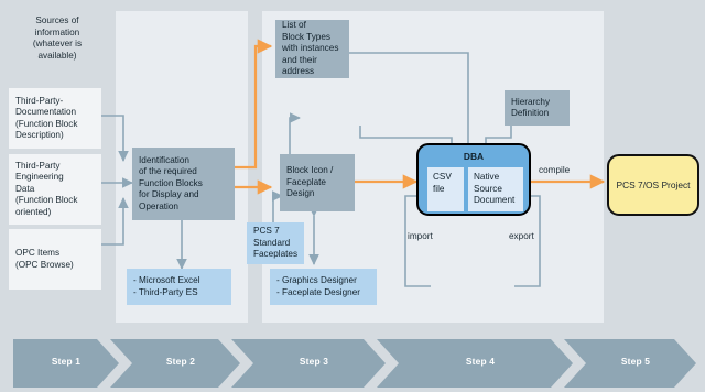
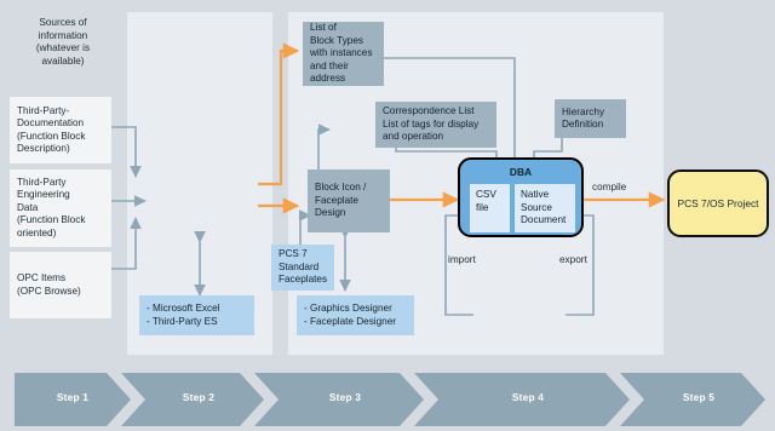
  Sources of
  information
  (whatever is
  available)
  Third-Party-
  Documentation
  (Function Block
  Description)
  Third-Party
  Engineering
  Data
  (Function Block
  oriented)
  OPC Items
  (OPC Browse)
- Identification
- of the required
- Function Blocks
- for Display and
- Operation
  - Microsoft Excel
  - Third-Party ES
  List of
  Block Types
  with instances
  and their address
+ Correspondence List
+ List of tags for display
+ and operation
  Block Icon /
  Faceplate
  Design
  PCS 7
  Standard
  Faceplates
  - Graphics Designer
  - Faceplate Designer
  Hierarchy
  Definition
  DBA
  CSV
  file
  Native
  Source
  Document
  compile
  import
  export
  PCS 7/OS Project
  Step 1
  Step 2
  Step 3
  Step 4
  Step 5
